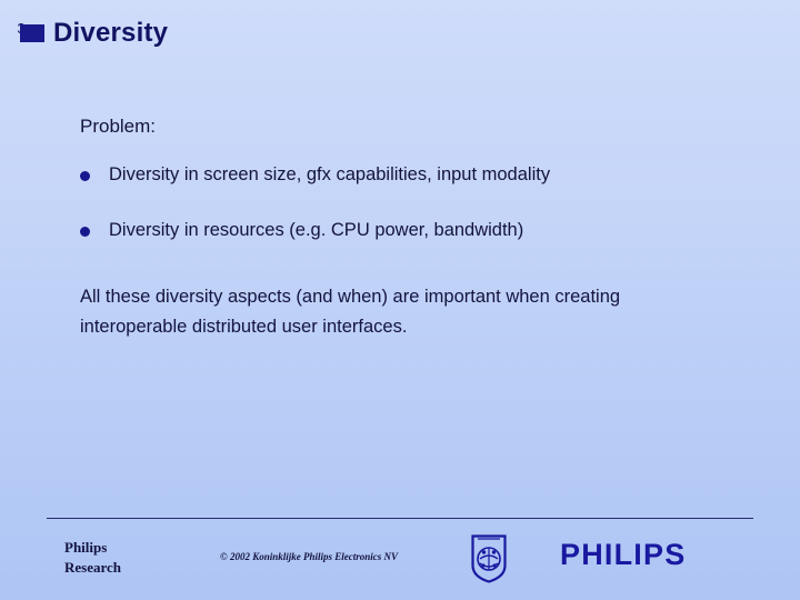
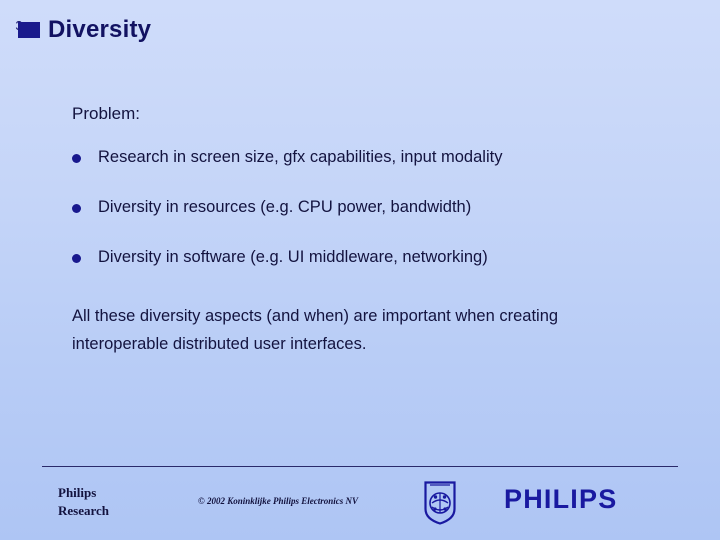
  Diversity
  Problem:
- Diversity in screen size, gfx capabilities, input modality
+ Research in screen size, gfx capabilities, input modality
  Diversity in resources (e.g. CPU power, bandwidth)
+ Diversity in software (e.g. UI middleware, networking)
  All these diversity aspects (and when) are important when creating interoperable distributed user interfaces.
  Philips
  Research
  © 2002 Koninklijke Philips Electronics NV
  PHILIPS
